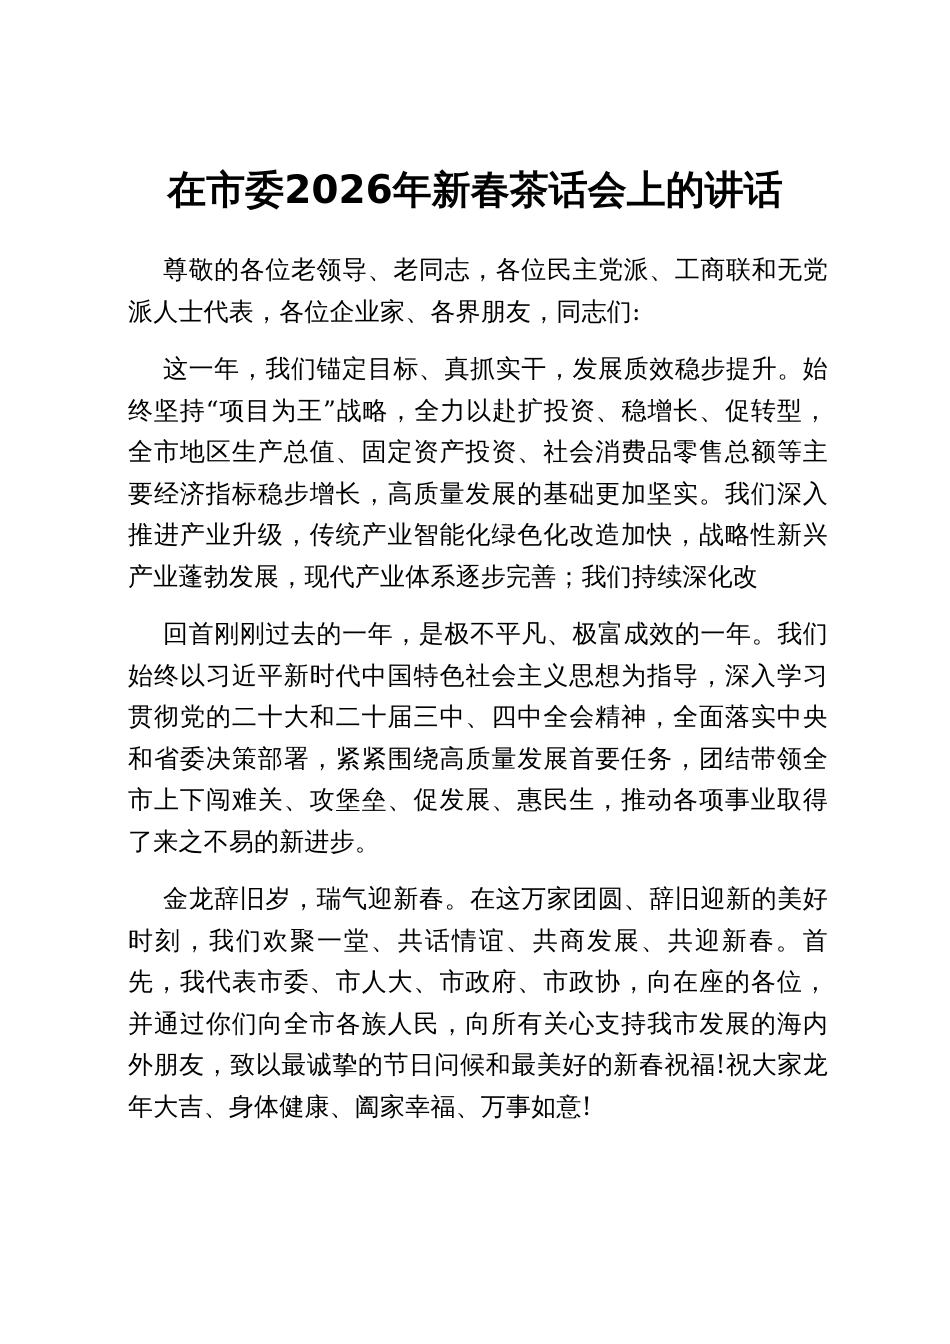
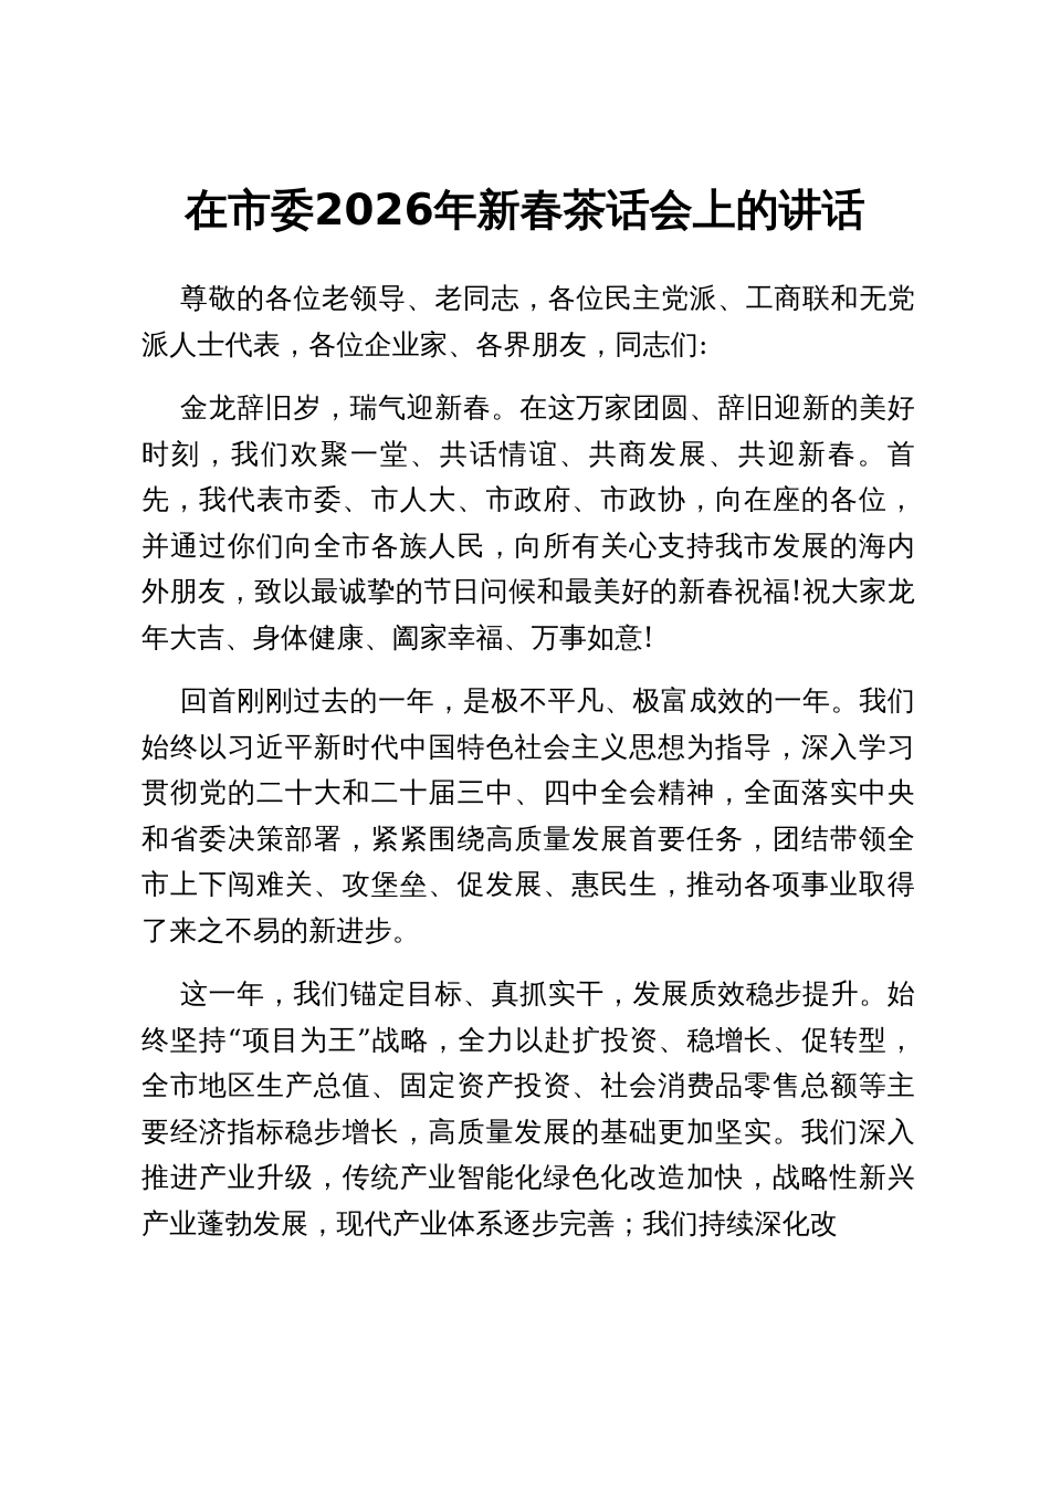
  在市委2026年新春茶话会上的讲话
  尊敬的各位老领导、老同志，各位民主党派、工商联和无党派人士代表，各位企业家、各界朋友，同志们:
- 这一年，我们锚定目标、真抓实干，发展质效稳步提升。始终坚持“项目为王”战略，全力以赴扩投资、稳增长、促转型，全市地区生产总值、固定资产投资、社会消费品零售总额等主要经济指标稳步增长，高质量发展的基础更加坚实。我们深入推进产业升级，传统产业智能化绿色化改造加快，战略性新兴产业蓬勃发展，现代产业体系逐步完善；我们持续深化改
+ 金龙辞旧岁，瑞气迎新春。在这万家团圆、辞旧迎新的美好时刻，我们欢聚一堂、共话情谊、共商发展、共迎新春。首先，我代表市委、市人大、市政府、市政协，向在座的各位，并通过你们向全市各族人民，向所有关心支持我市发展的海内外朋友，致以最诚挚的节日问候和最美好的新春祝福!祝大家龙年大吉、身体健康、阖家幸福、万事如意!
  回首刚刚过去的一年，是极不平凡、极富成效的一年。我们始终以习近平新时代中国特色社会主义思想为指导，深入学习贯彻党的二十大和二十届三中、四中全会精神，全面落实中央和省委决策部署，紧紧围绕高质量发展首要任务，团结带领全市上下闯难关、攻堡垒、促发展、惠民生，推动各项事业取得了来之不易的新进步。
- 金龙辞旧岁，瑞气迎新春。在这万家团圆、辞旧迎新的美好时刻，我们欢聚一堂、共话情谊、共商发展、共迎新春。首先，我代表市委、市人大、市政府、市政协，向在座的各位，并通过你们向全市各族人民，向所有关心支持我市发展的海内外朋友，致以最诚挚的节日问候和最美好的新春祝福!祝大家龙年大吉、身体健康、阖家幸福、万事如意!
+ 这一年，我们锚定目标、真抓实干，发展质效稳步提升。始终坚持“项目为王”战略，全力以赴扩投资、稳增长、促转型，全市地区生产总值、固定资产投资、社会消费品零售总额等主要经济指标稳步增长，高质量发展的基础更加坚实。我们深入推进产业升级，传统产业智能化绿色化改造加快，战略性新兴产业蓬勃发展，现代产业体系逐步完善；我们持续深化改
